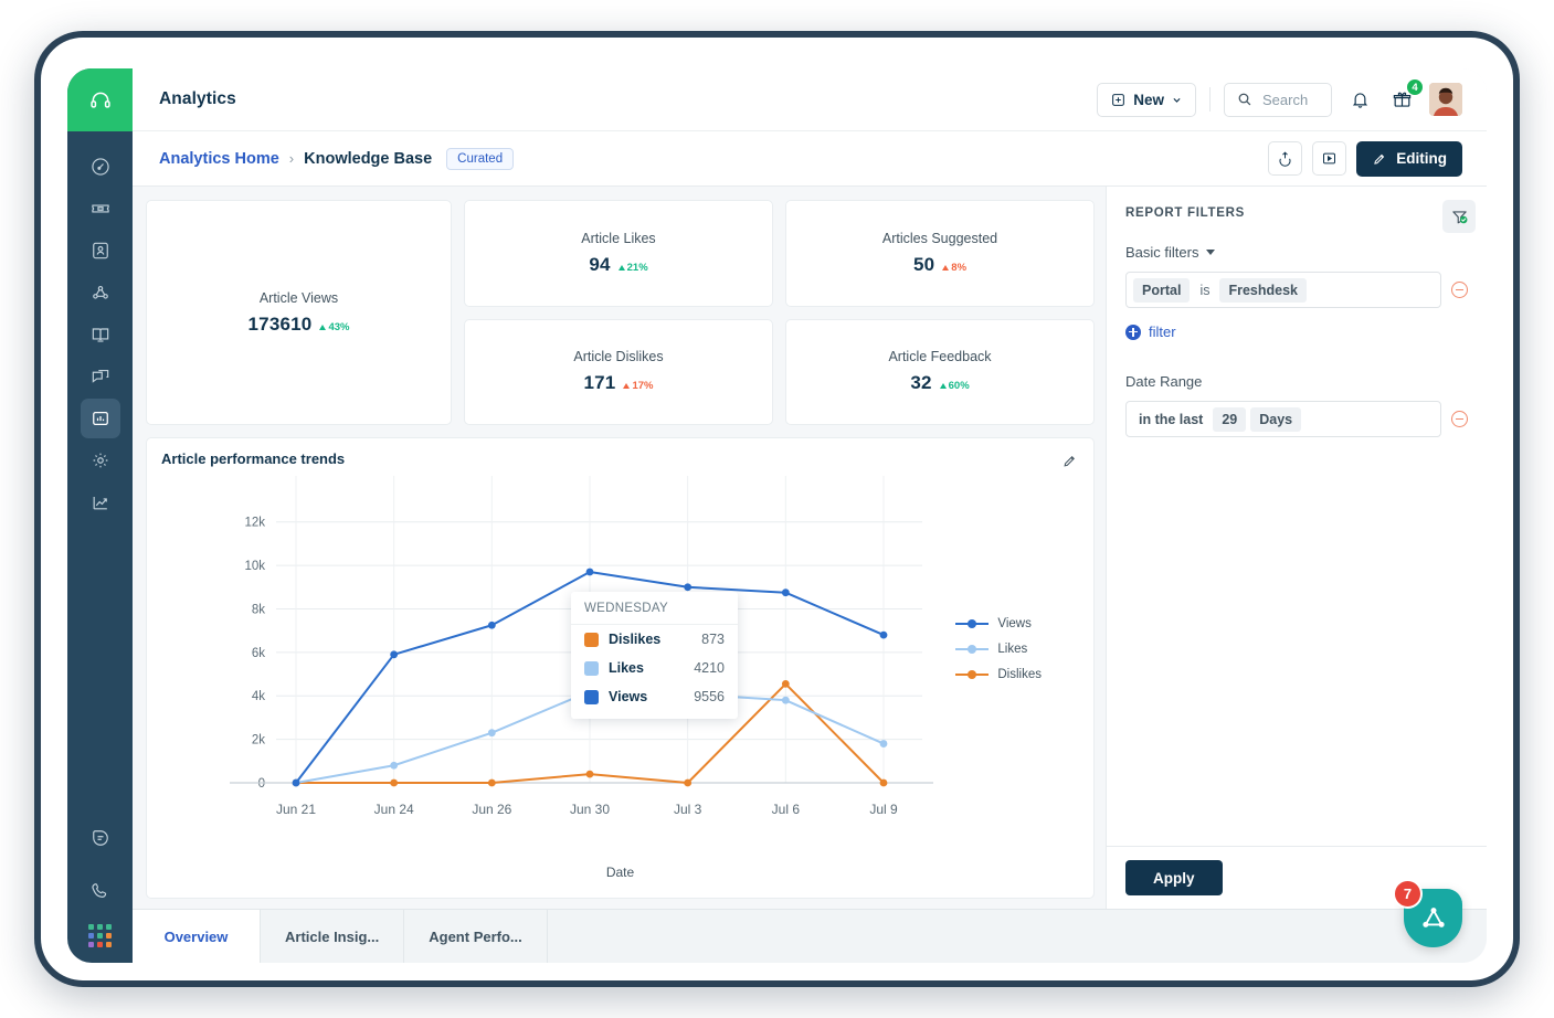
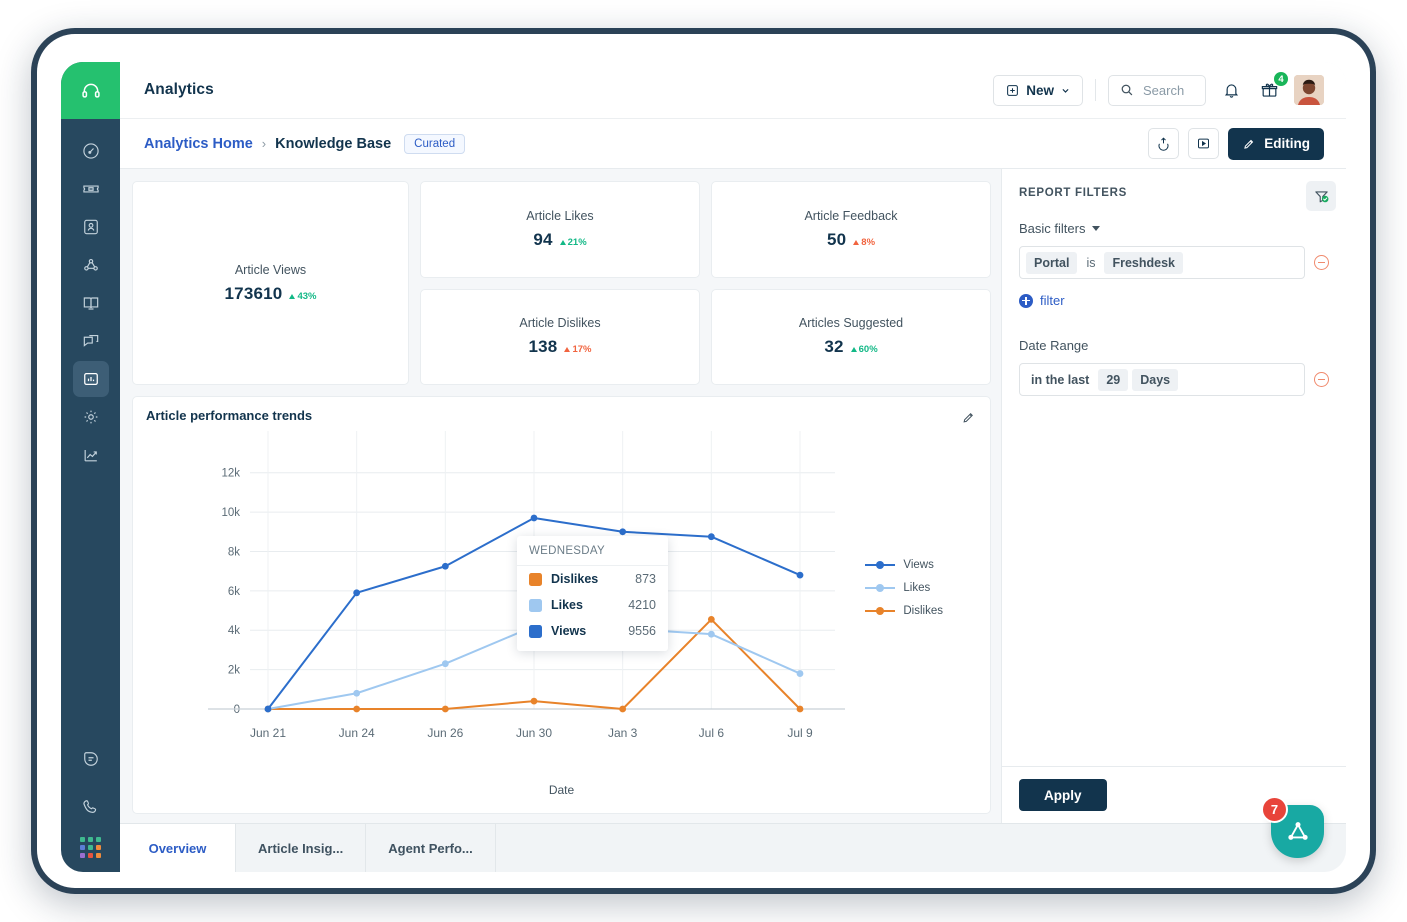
  Analytics
  New
  Search
  4
  Analytics Home
  ›
  Knowledge Base
  Curated
  Editing
  Article Views
  173610
  43%
  Article Likes
  94
  21%
- Articles Suggested
+ Article Feedback
  50
  8%
  Article Dislikes
- 171
+ 138
  17%
- Article Feedback
+ Articles Suggested
  32
  60%
  Article performance trends
  0
  2k
  4k
  6k
  8k
  10k
  12k
  Jun 21
  Jun 24
  Jun 26
  Jun 30
- Jul 3
+ Jan 3
  Jul 6
  Jul 9
  Views
  Likes
  Dislikes
  WEDNESDAY
  Dislikes
  873
  Likes
  4210
  Views
  9556
  Date
  REPORT FILTERS
  Basic filters
  Portal
  is
  Freshdesk
  filter
  Date Range
  in the last
  29
  Days
  Apply
  Overview
  Article Insig...
  Agent Perfo...
  7
